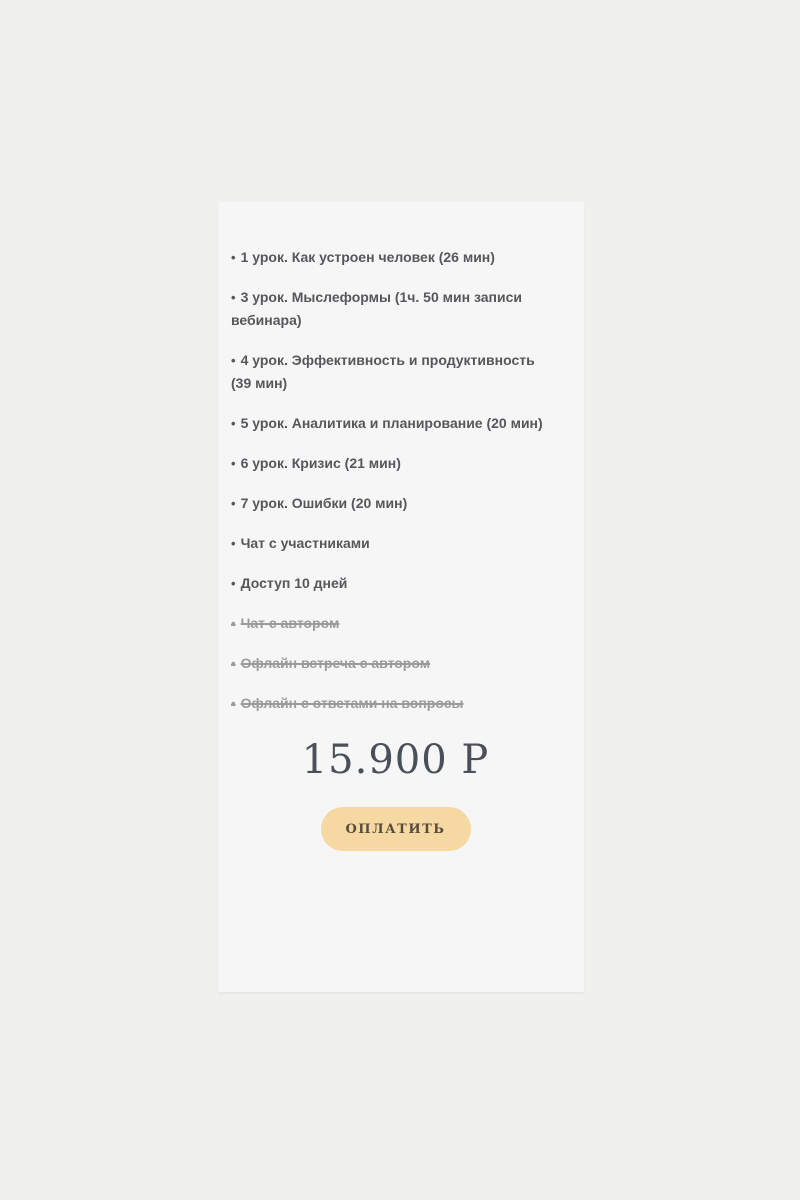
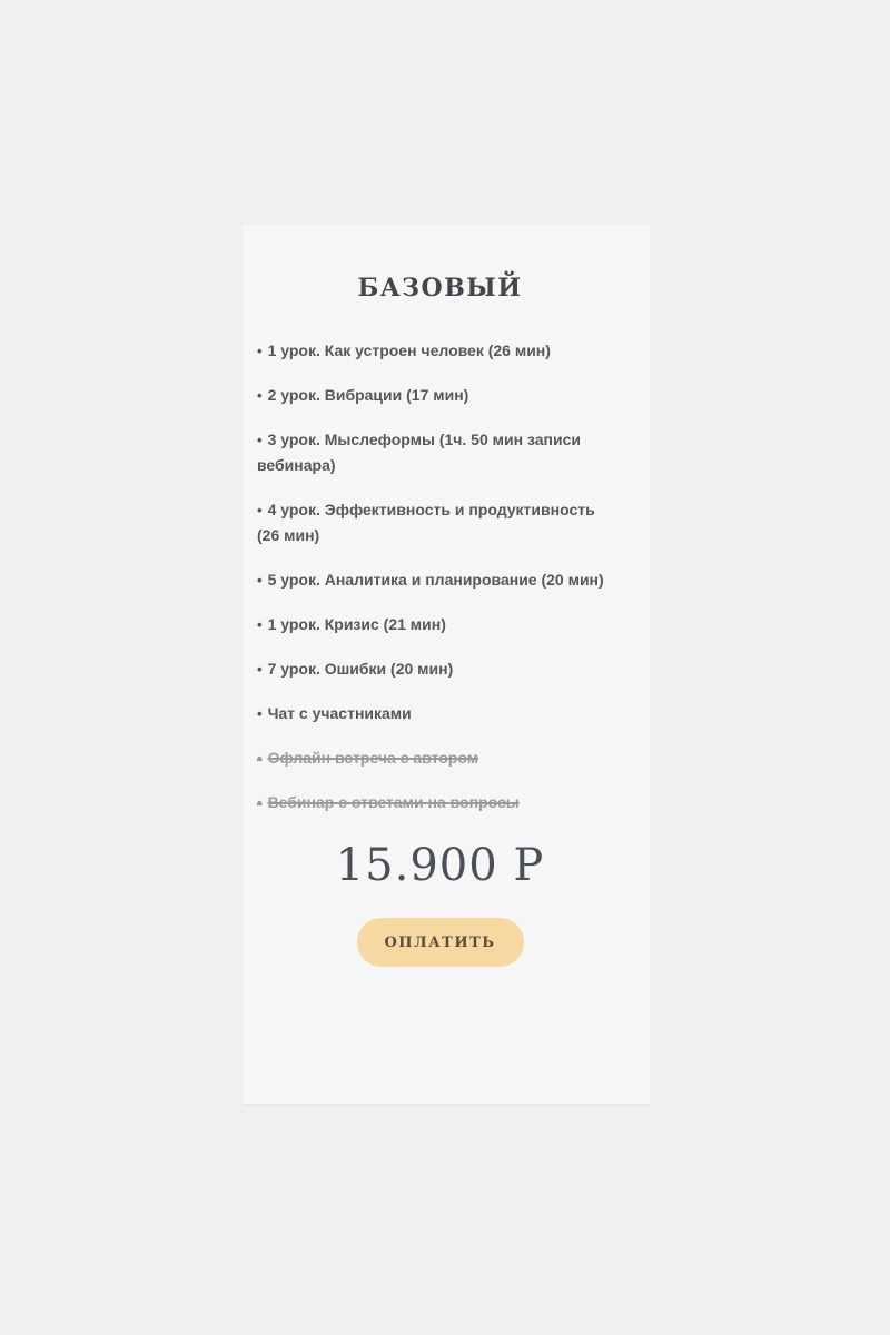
+ БАЗОВЫЙ
  • 1 урок. Как устроен человек (26 мин)
+ • 2 урок. Вибрации (17 мин)
  • 3 урок. Мыслеформы (1ч. 50 мин записи вебинара)
- • 4 урок. Эффективность и продуктивность (39 мин)
+ • 4 урок. Эффективность и продуктивность (26 мин)
  • 5 урок. Аналитика и планирование (20 мин)
- • 6 урок. Кризис (21 мин)
+ • 1 урок. Кризис (21 мин)
  • 7 урок. Ошибки (20 мин)
  • Чат с участниками
- • Доступ 10 дней
- • Чат с автором
  • Офлайн встреча с автором
- • Офлайн с ответами на вопросы
+ • Вебинар с ответами на вопросы
  15.900 Р
  ОПЛАТИТЬ
